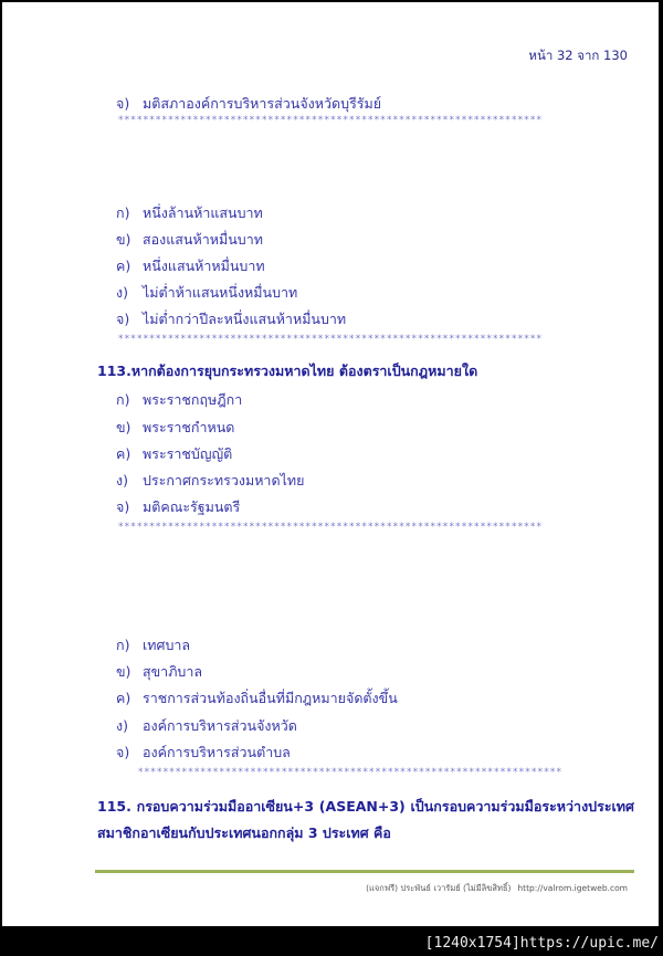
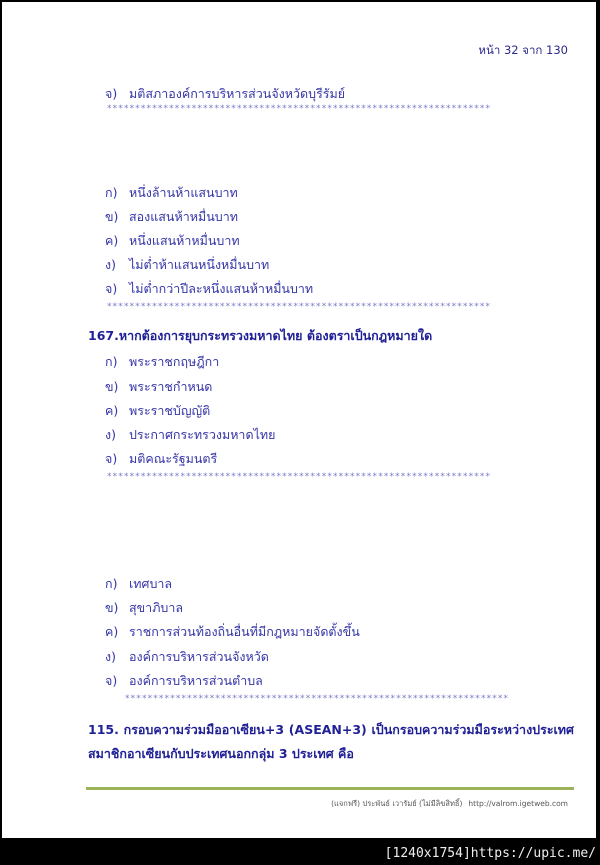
  หน้า 32 จาก 130
  จ) มติสภาองค์การบริหารส่วนจังหวัดบุรีรัมย์
  ********************************************************************
  ก) หนึ่งล้านห้าแสนบาท
  ข) สองแสนห้าหมื่นบาท
  ค) หนึ่งแสนห้าหมื่นบาท
  ง) ไม่ต่ำห้าแสนหนึ่งหมื่นบาท
  จ) ไม่ต่ำกว่าปีละหนึ่งแสนห้าหมื่นบาท
  ********************************************************************
- 113.หากต้องการยุบกระทรวงมหาดไทย ต้องตราเป็นกฎหมายใด
+ 167.หากต้องการยุบกระทรวงมหาดไทย ต้องตราเป็นกฎหมายใด
  ก) พระราชกฤษฎีกา
  ข) พระราชกำหนด
  ค) พระราชบัญญัติ
  ง) ประกาศกระทรวงมหาดไทย
  จ) มติคณะรัฐมนตรี
  ********************************************************************
  ก) เทศบาล
  ข) สุขาภิบาล
  ค) ราชการส่วนท้องถิ่นอื่นที่มีกฎหมายจัดตั้งขึ้น
  ง) องค์การบริหารส่วนจังหวัด
  จ) องค์การบริหารส่วนตำบล
  ********************************************************************
  115. กรอบความร่วมมืออาเซียน+3 (ASEAN+3) เป็นกรอบความร่วมมือระหว่างประเทศสมาชิกอาเซียนกับประเทศนอกกลุ่ม 3 ประเทศ คือ
  (แจกฟรี) ประพันธ์ เวารัมย์ (ไม่มีลิขสิทธิ์) http://valrom.igetweb.com
  [1240x1754]https://upic.me/
